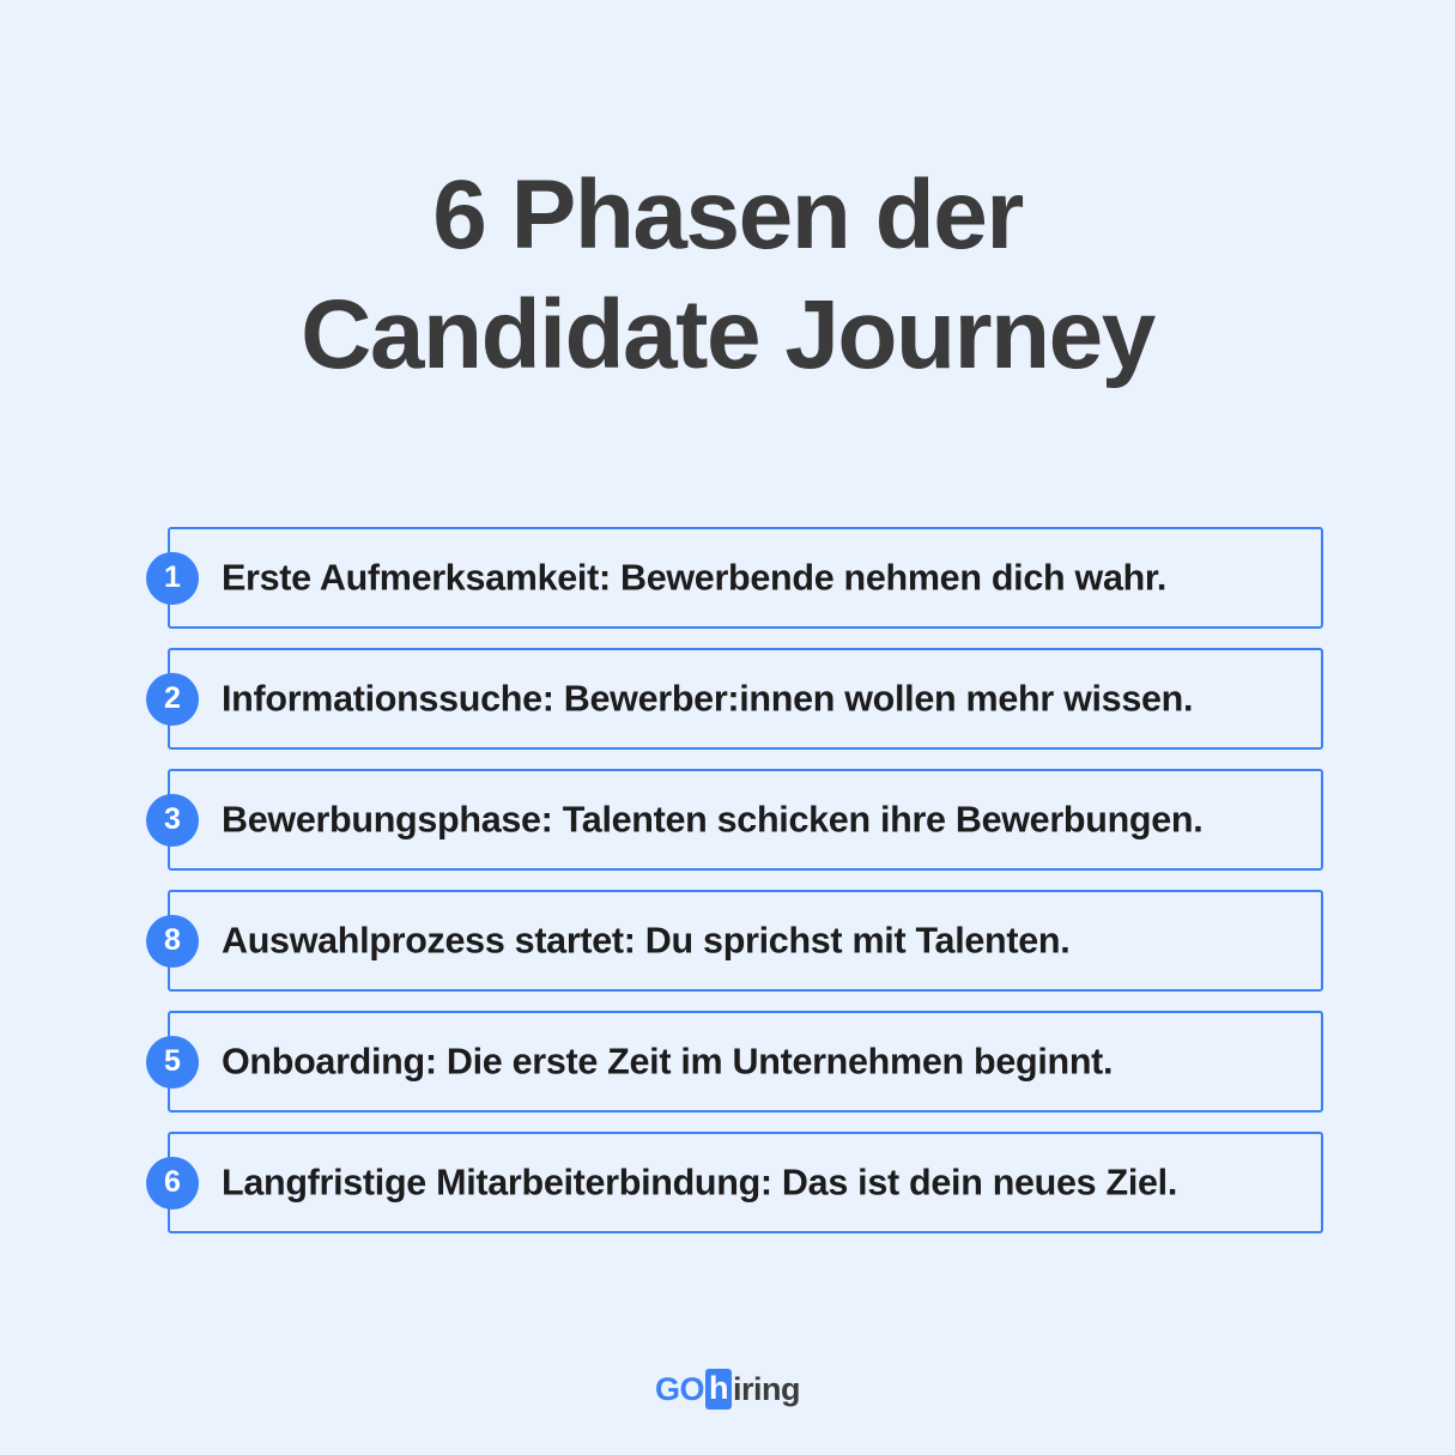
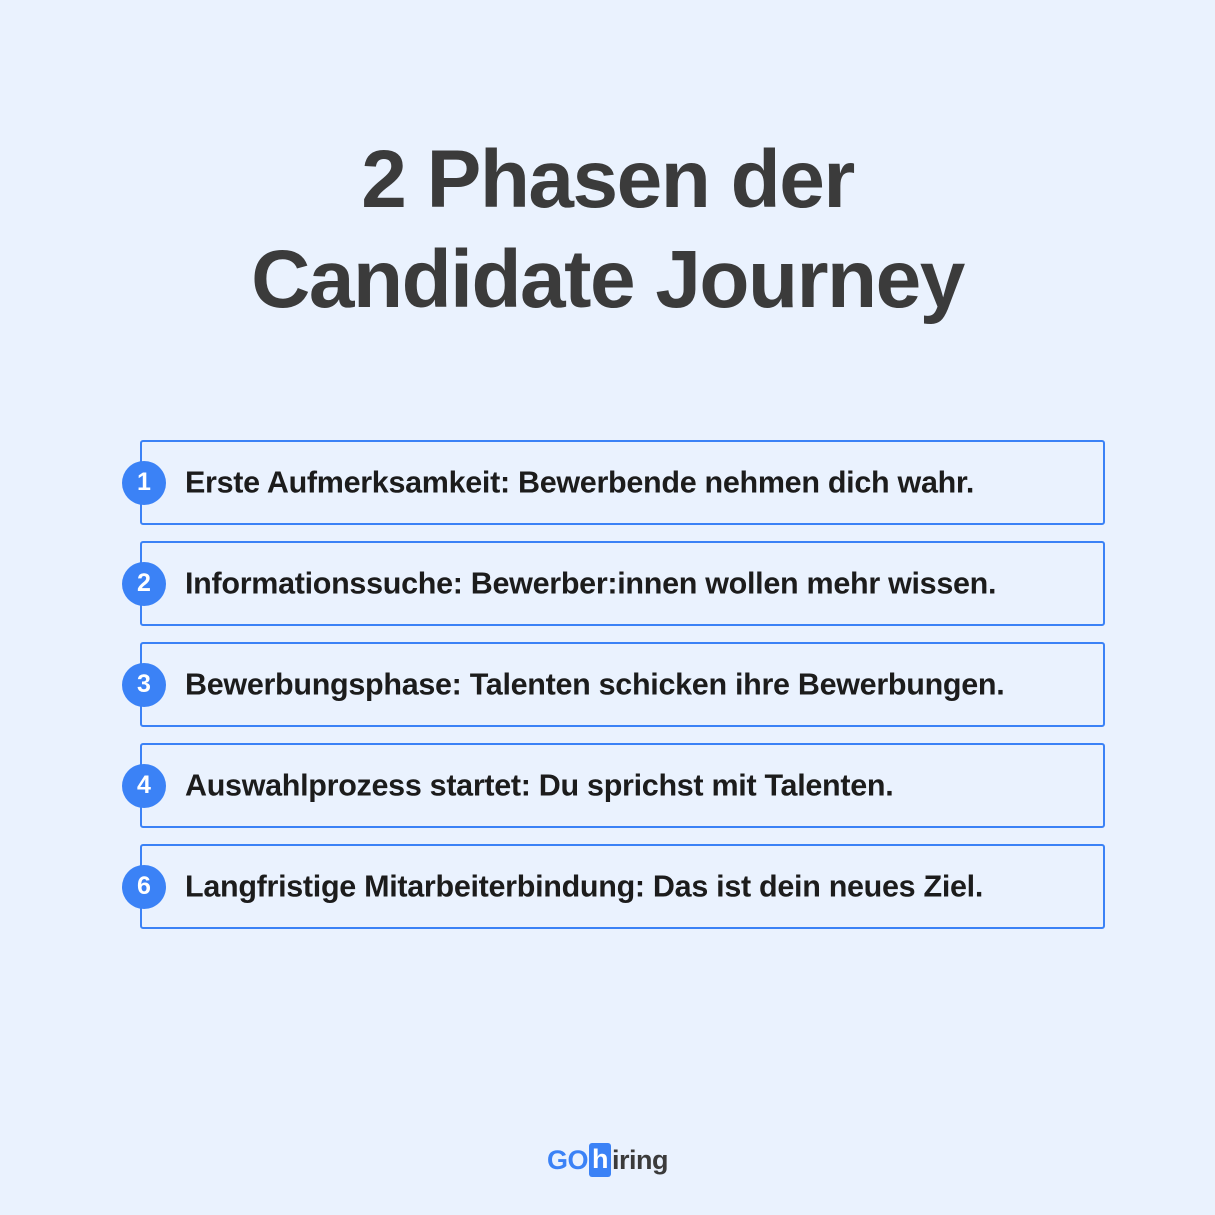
- 6 Phasen der
+ 2 Phasen der
  Candidate Journey
  1
  Erste Aufmerksamkeit: Bewerbende nehmen dich wahr.
  2
  Informationssuche: Bewerber:innen wollen mehr wissen.
  3
  Bewerbungsphase: Talenten schicken ihre Bewerbungen.
- 8
+ 4
  Auswahlprozess startet: Du sprichst mit Talenten.
- 5
- Onboarding: Die erste Zeit im Unternehmen beginnt.
  6
  Langfristige Mitarbeiterbindung: Das ist dein neues Ziel.
  GO
  h
  iring
